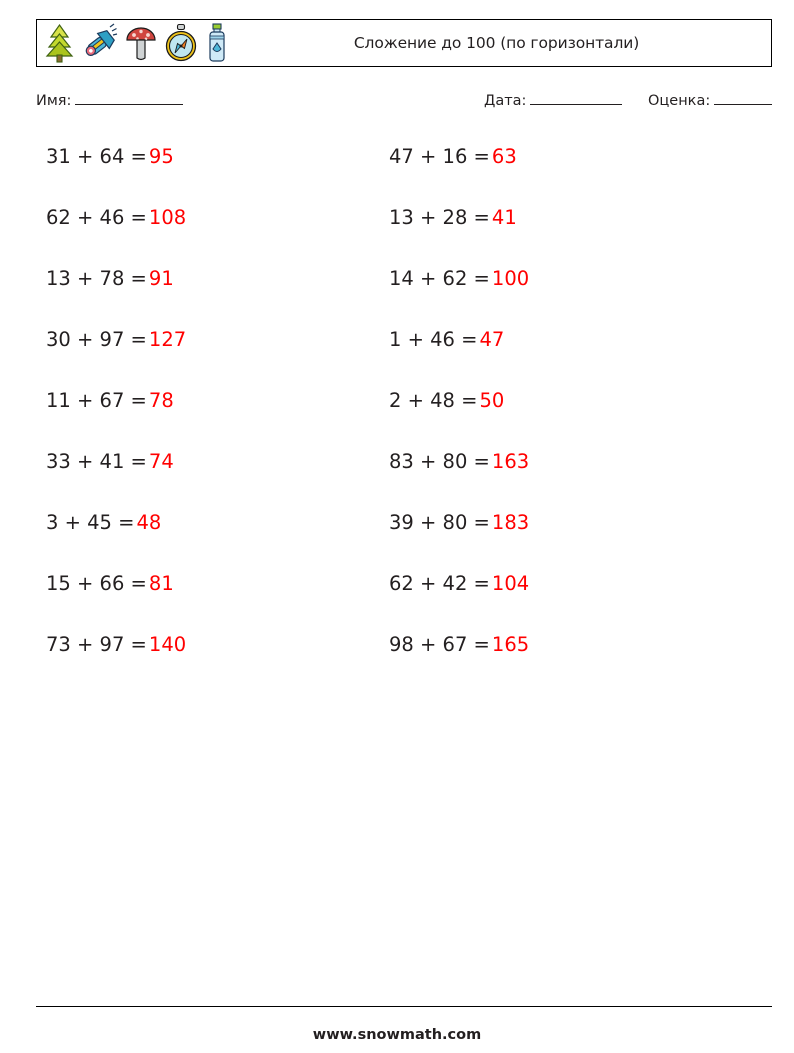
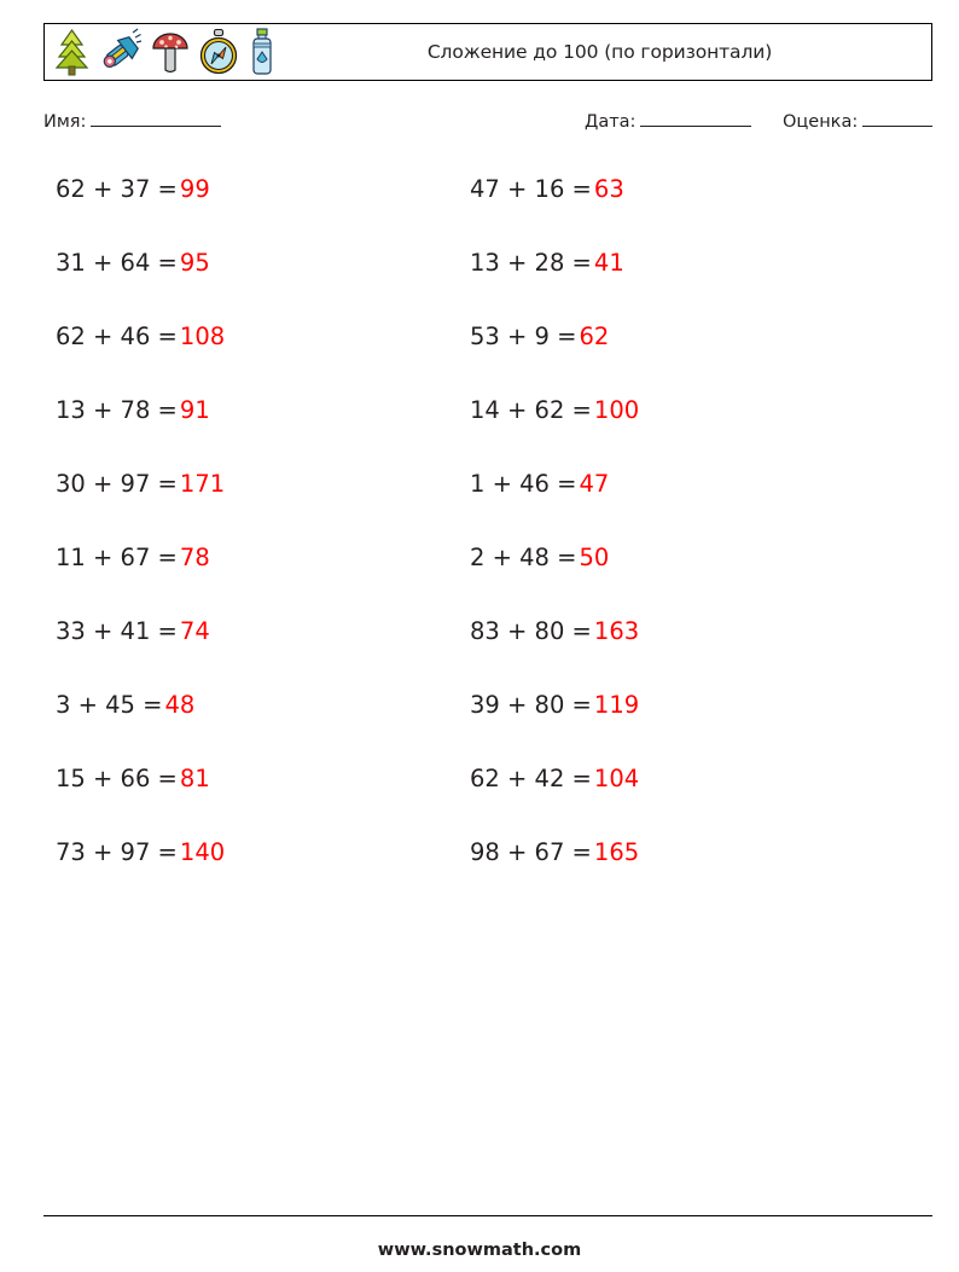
  Сложение до 100 (по горизонтали)
  Имя:
  Дата:
  Оценка:
+ 62 + 37 =99
  31 + 64 =95
  62 + 46 =108
  13 + 78 =91
- 30 + 97 =127
+ 30 + 97 =171
  11 + 67 =78
  33 + 41 =74
  3 + 45 =48
  15 + 66 =81
  73 + 97 =140
  47 + 16 =63
  13 + 28 =41
+ 53 + 9 =62
  14 + 62 =100
  1 + 46 =47
  2 + 48 =50
  83 + 80 =163
- 39 + 80 =183
+ 39 + 80 =119
  62 + 42 =104
  98 + 67 =165
  www.snowmath.com
